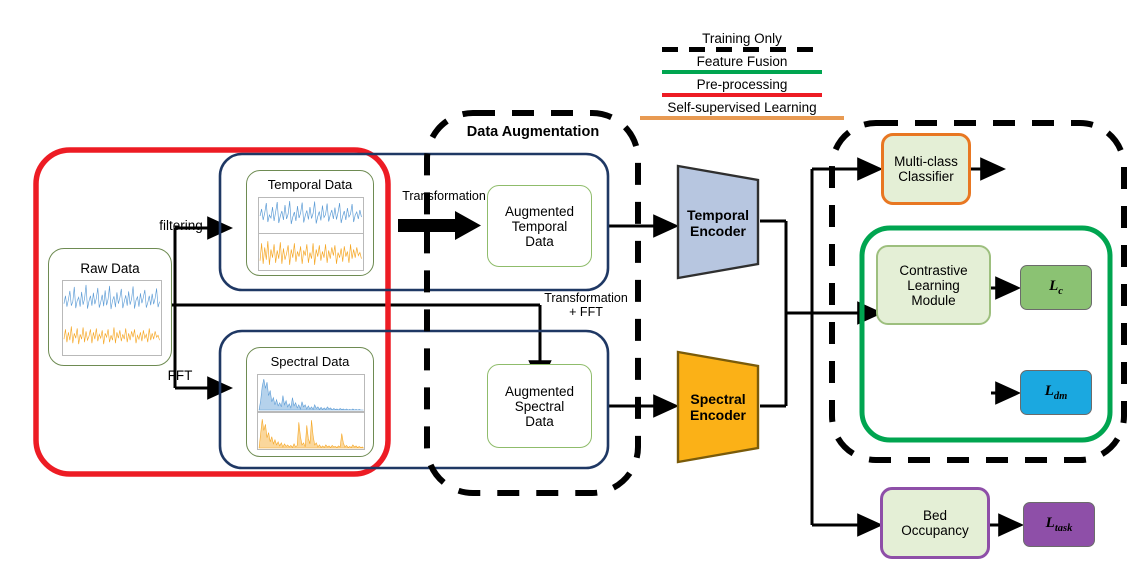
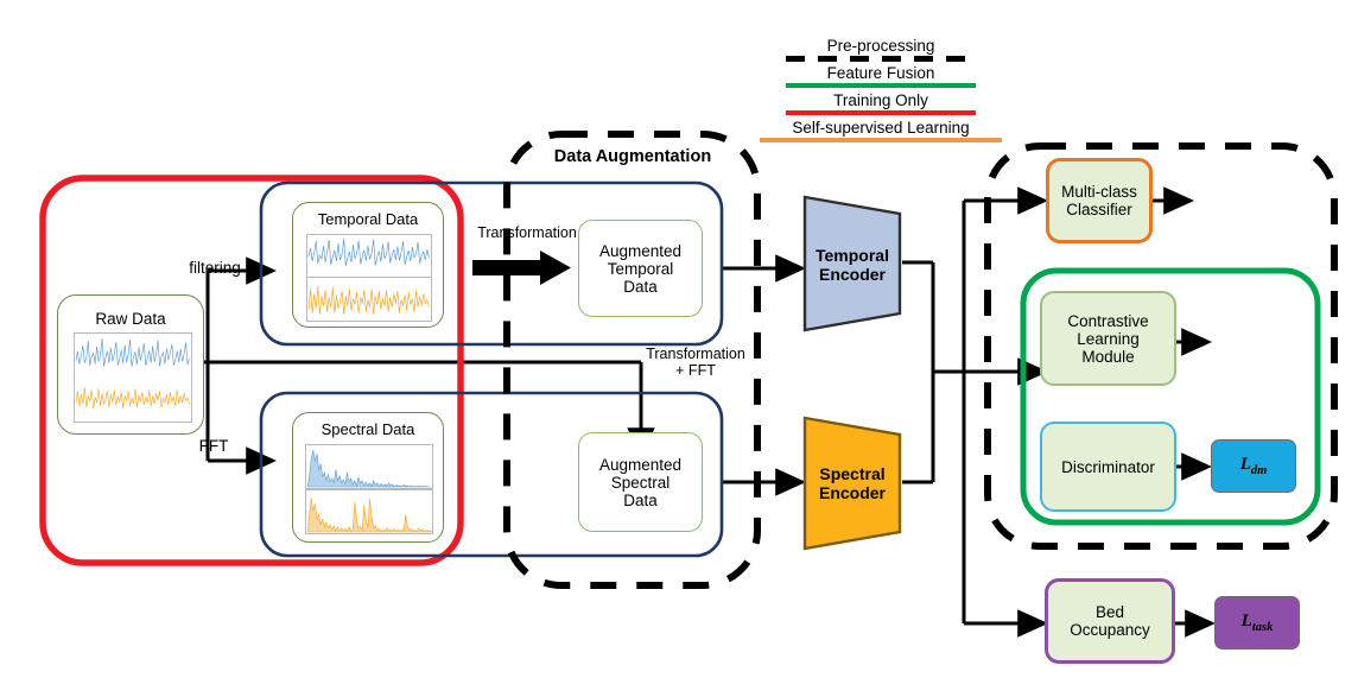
- Training Only
+ Pre-processing
  Feature Fusion
- Pre-processing
+ Training Only
  Self-supervised Learning
  Data Augmentation
  filtering
  FFT
  Transformation
  Transformation
  + FFT
  Raw Data
  Temporal Data
  Spectral Data
  Augmented
  Temporal
  Data
  Augmented
  Spectral
  Data
  Temporal
  Encoder
  Spectral
  Encoder
  Multi-class
  Classifier
  Contrastive
  Learning
  Module
+ Discriminator
  Bed
  Occupancy
- Lc
  Ldm
  Ltask
